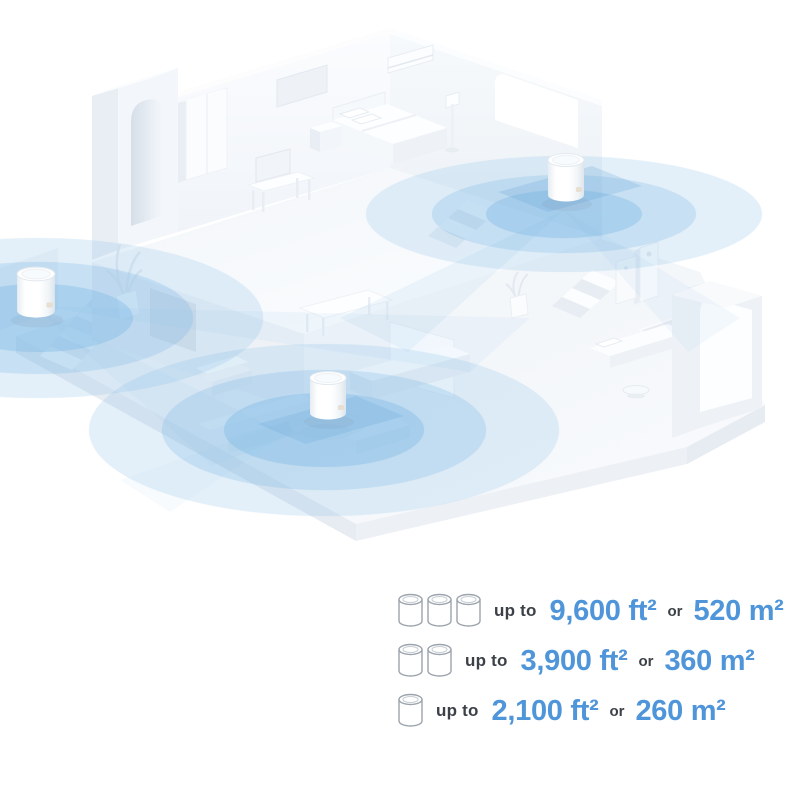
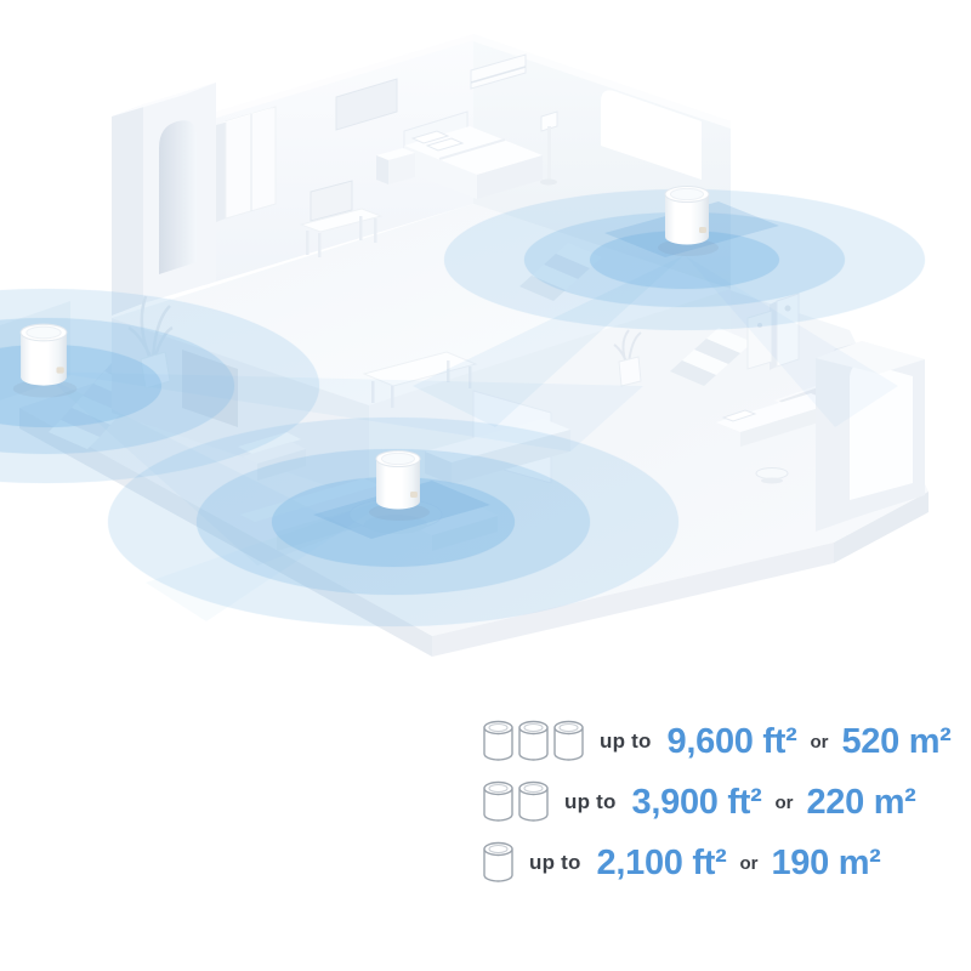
  up to
  9,600 ft²
  or
  520 m²
  up to
  3,900 ft²
  or
- 360 m²
+ 220 m²
  up to
  2,100 ft²
  or
- 260 m²
+ 190 m²
